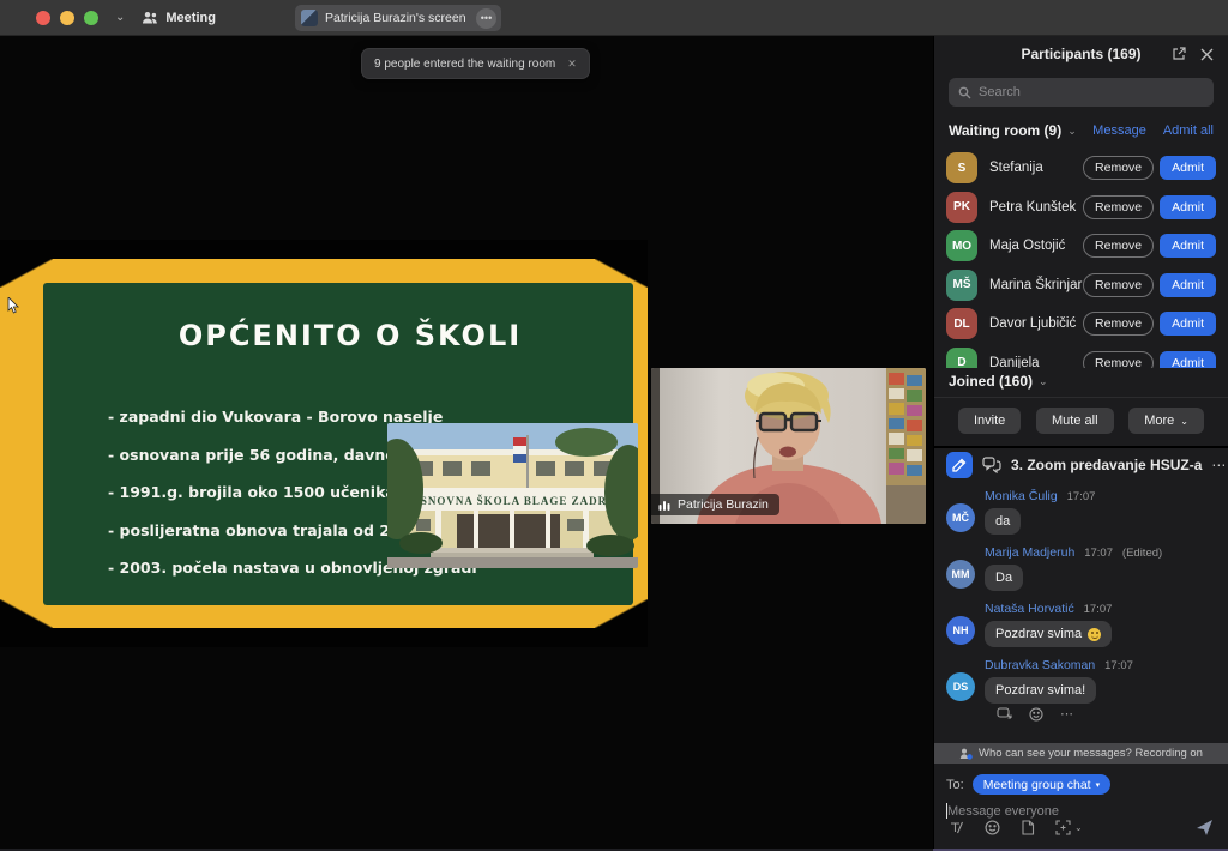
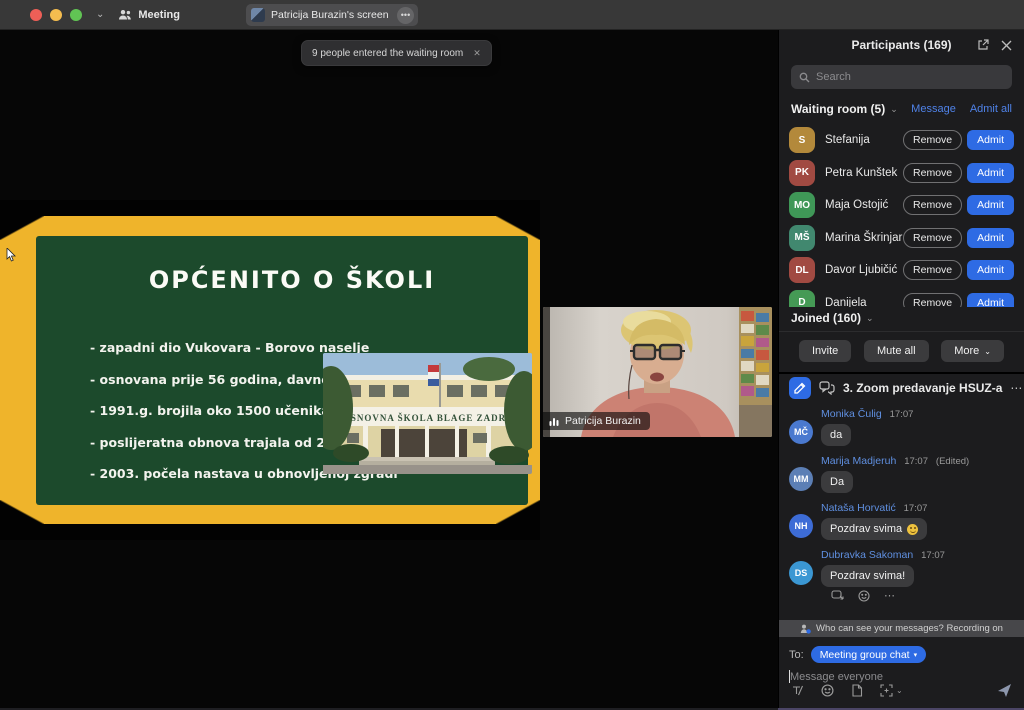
  ⌄
  Meeting
  Patricija Burazin's screen
  •••
  9 people entered the waiting room
  ✕
  OPĆENITO O ŠKOLI
  - zapadni dio Vukovara - Borovo naselje
  - osnovana prije 56 godina, davn
  - 1991.g. brojila oko 1500 učenik
  - poslijeratna obnova trajala od 2
  - 2003. počela nastava u obnovlj
  SNOVNA ŠKOLA BLAGE ZADR
  Patricija Burazin
  Participants (169)
  Search
- Waiting room (9)
+ Waiting room (5)
  ⌄
  Message
  Admit all
  S
  Stefanija
  Remove
  Admit
  PK
  Petra Kunštek
  Remove
  Admit
  MO
  Maja Ostojić
  Remove
  Admit
  MŠ
  Marina Škrinjar
  Remove
  Admit
  DL
  Davor Ljubičić
  Remove
  Admit
  D
  Danijela
  Remove
  Admit
  Joined (160)
  ⌄
  Invite
  Mute all
  More
  ⌄
  3. Zoom predavanje HSUZ-a
  ⋯
  MČ
  Monika Čulig 17:07
  da
  MM
  Marija Madjeruh 17:07 (Edited)
  Da
  NH
  Nataša Horvatić 17:07
  Pozdrav svima
  DS
  Dubravka Sakoman 17:07
  Pozdrav svima!
  ⋯
  Who can see your messages? Recording on
  To:
  Meeting group chat
  Message everyone
  ⌄
